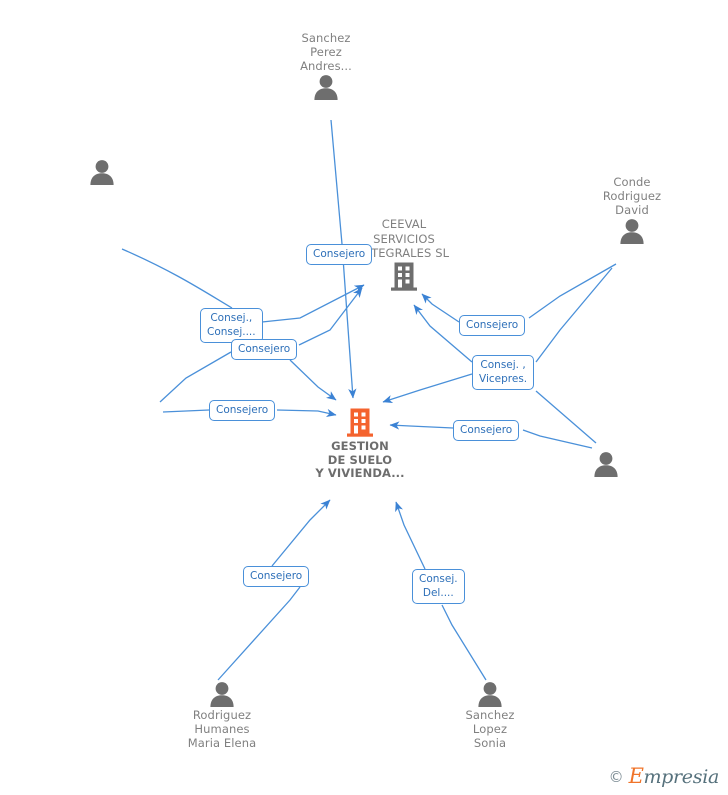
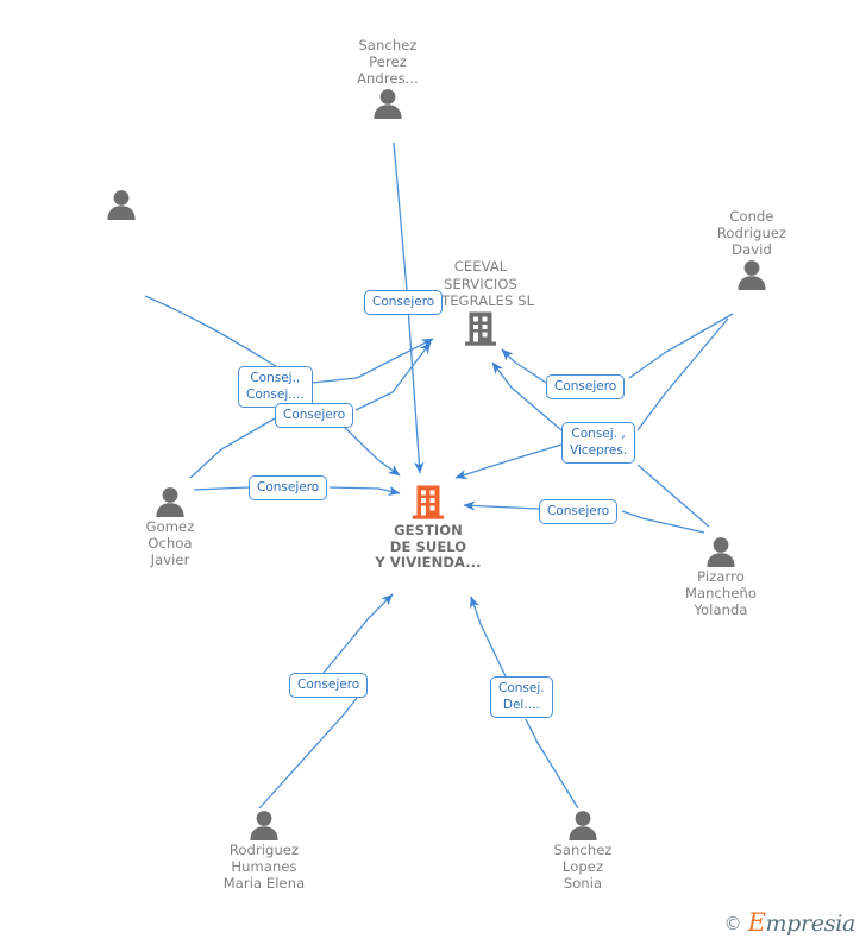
  Sanchez
  Perez
  Andres...
  Conde
  Rodriguez
  David
+ Gomez
+ Ochoa
+ Javier
+ Pizarro
+ Mancheño
+ Yolanda
  Rodriguez
  Humanes
  Maria Elena
  Sanchez
  Lopez
  Sonia
  CEEVAL
  SERVICIOS
  TEGRALES SL
  GESTION
  DE SUELO
  Y VIVIENDA...
  Consejero
  Consej.,
  Consej....
  Consejero
  Consejero
  Consej. ,
  Vicepres.
  Consejero
  Consejero
  Consejero
  Consej.
  Del....
  ©
  Empresia
